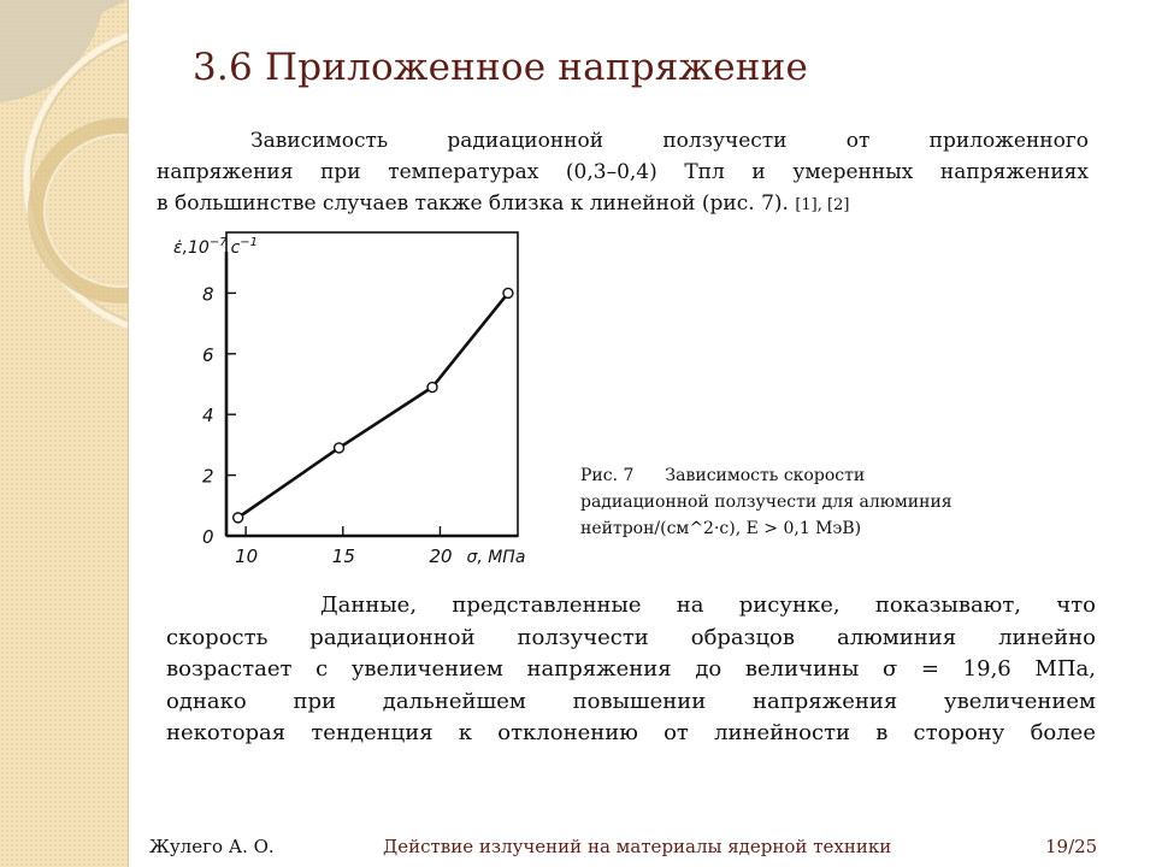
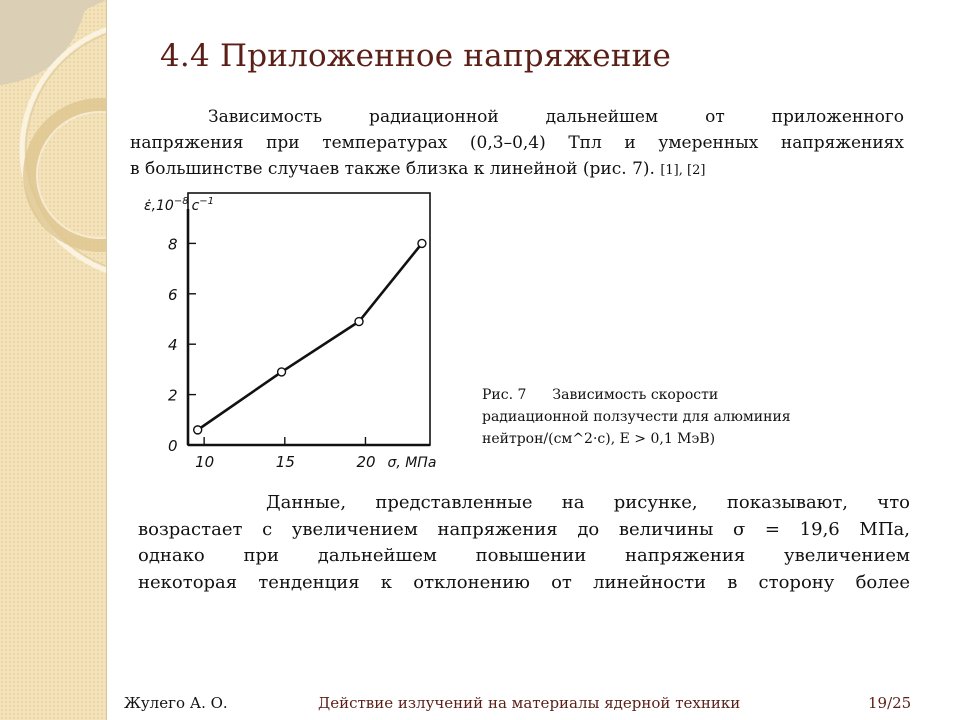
- 3.6 Приложенное напряжение
+ 4.4 Приложенное напряжение
- Зависимость радиационной ползучести от приложенного
+ Зависимость радиационной дальнейшем от приложенного
  напряжения при температурах (0,3–0,4) Тпл и умеренных напряжениях
  в большинстве случаев также близка к линейной (рис. 7). [1], [2]
  0
  2
  4
  6
  8
  10
  15
  20
  σ, МПа
- ε̇,10−7 с−1
+ ε̇,10−8 с−1
  Рис. 7 Зависимость скорости
  радиационной ползучести для алюминия
  нейтрон/(см^2·с), E > 0,1 МэВ)
  Данные, представленные на рисунке, показывают, что
- скорость радиационной ползучести образцов алюминия линейно
  возрастает с увеличением напряжения до величины σ = 19,6 МПа,
  однако при дальнейшем повышении напряжения увеличением
  некоторая тенденция к отклонению от линейности в сторону более
  Жулего А. О.
  Действие излучений на материалы ядерной техники
  19/25
